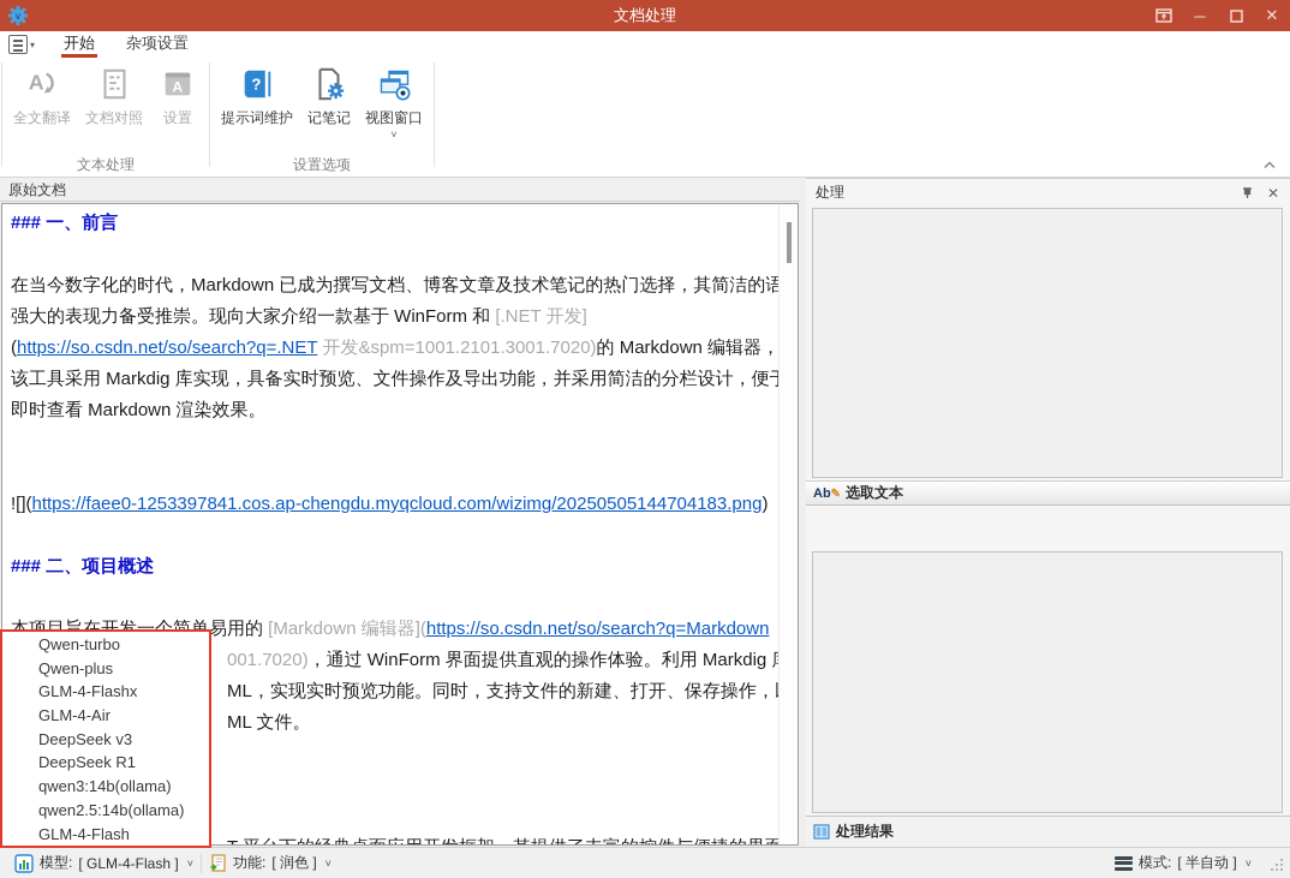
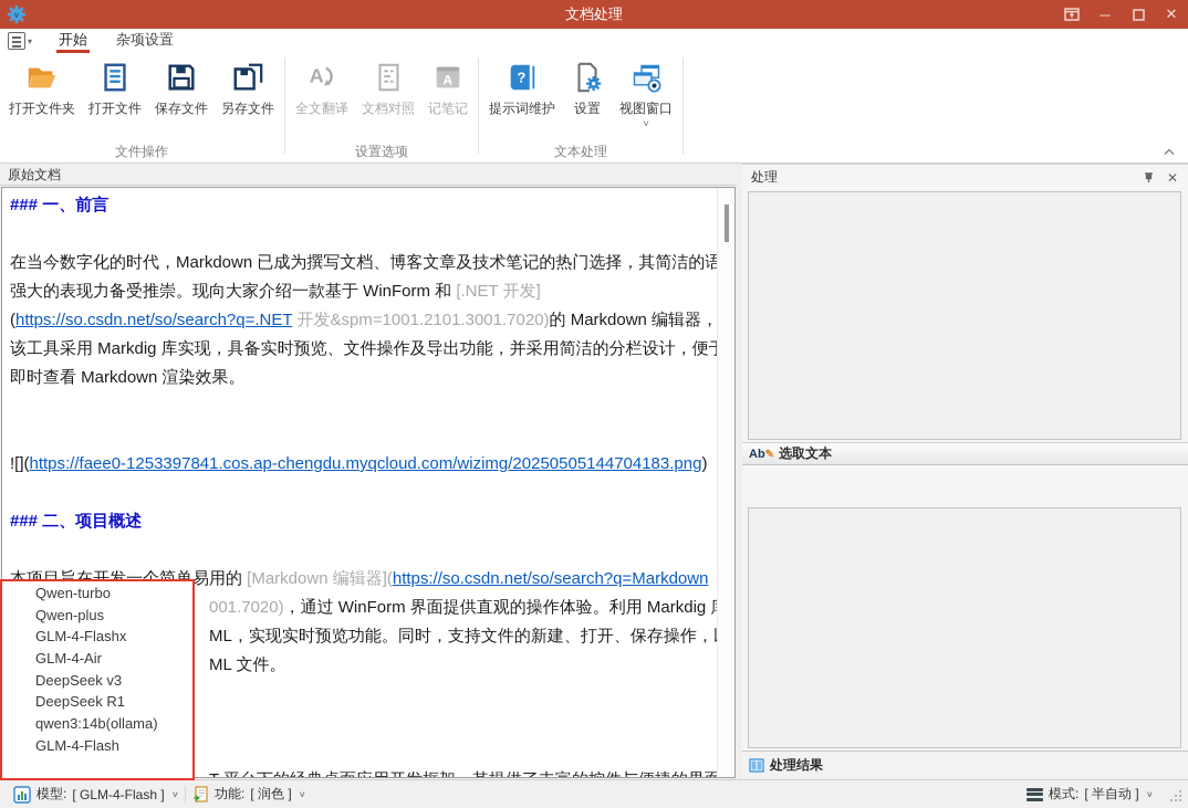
  v
  文档处理
  ─
  ✕
  ▾
  开始
  杂项设置
+ 打开文件夹
+ 打开文件
+ 保存文件
+ 另存文件
+ 文件操作
  A
  全文翻译
  文档对照
  A
- 设置
+ 记笔记
- 文本处理
+ 设置选项
  ?
  提示词维护
- 记笔记
+ 设置
  视图窗口
  ˅
- 设置选项
+ 文本处理
  原始文档
  ### 一、前言
  在当今数字化的时代，Markdown 已成为撰写文档、博客文章及技术笔记的热门选择，其简洁的语
  强大的表现力备受推崇。现向大家介绍一款基于 WinForm 和 [.NET 开发]
  (https://so.csdn.net/so/search?q=.NET 开发&spm=1001.2101.3001.7020)的 Markdown 编辑器，
  该工具采用 Markdig 库实现，具备实时预览、文件操作及导出功能，并采用简洁的分栏设计，便
  即时查看 Markdown 渲染效果。
  ![](https://faee0-1253397841.cos.ap-chengdu.myqcloud.com/wizimg/20250505144704183.png)
  ### 二、项目概述
  易用的 [Markdown 编辑器](https://so.csdn.net/so/search?q=Markdown
  001.7020)，通过 WinForm 界面提供直观的操作体验。利用 Markdig
  ML，实现实时预览功能。同时，支持文件的新建、打开、保存操作，
  ML 文件。
  处理
  ✕
  Ab✎
  选取文本
  处理结果
  Qwen-turbo
  Qwen-plus
  GLM-4-Flashx
  GLM-4-Air
  DeepSeek v3
  DeepSeek R1
  qwen3:14b(ollama)
- qwen2.5:14b(ollama)
  GLM-4-Flash
  模型:
  [ GLM-4-Flash ]
  ˅
  功能:
  [ 润色 ]
  ˅
  模式:
  [ 半自动 ]
  ˅
